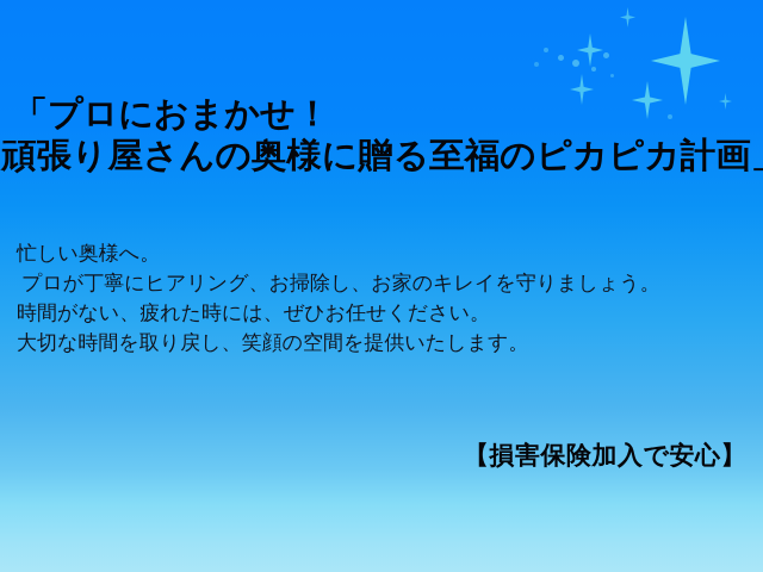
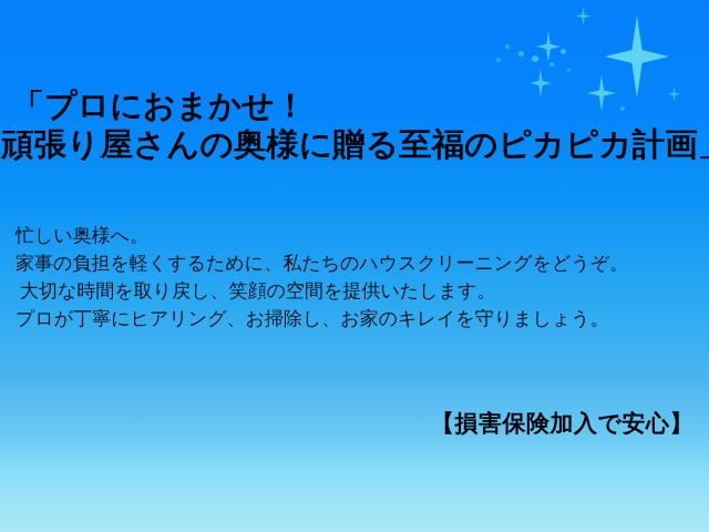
  「プロにおまかせ！
  頑張り屋さんの奥様に贈る至福のピカピカ計画
  忙しい奥様へ。
+ 家事の負担を軽くするために、私たちのハウスクリーニングをどうぞ。
- プロが丁寧にヒアリング、お掃除し、お家のキレイを守りましょう。
+ 大切な時間を取り戻し、笑顔の空間を提供いたします。
- 時間がない、疲れた時には、ぜひお任せください。
- 大切な時間を取り戻し、笑顔の空間を提供いたします。
+ プロが丁寧にヒアリング、お掃除し、お家のキレイを守りましょう。
  【損害保険加入で安心】
